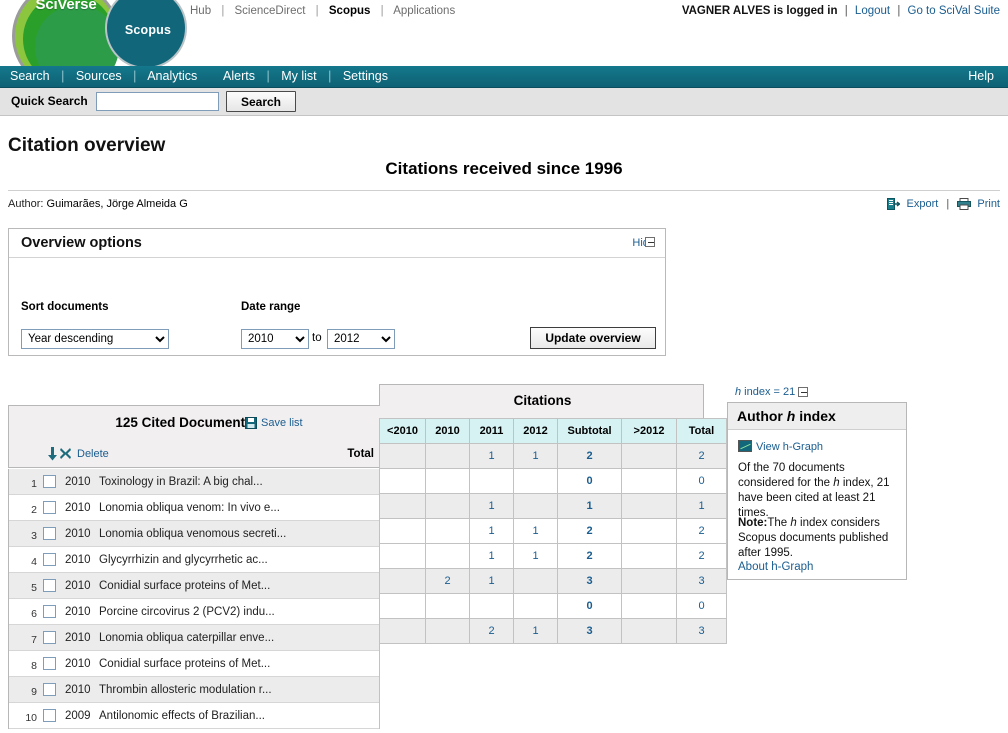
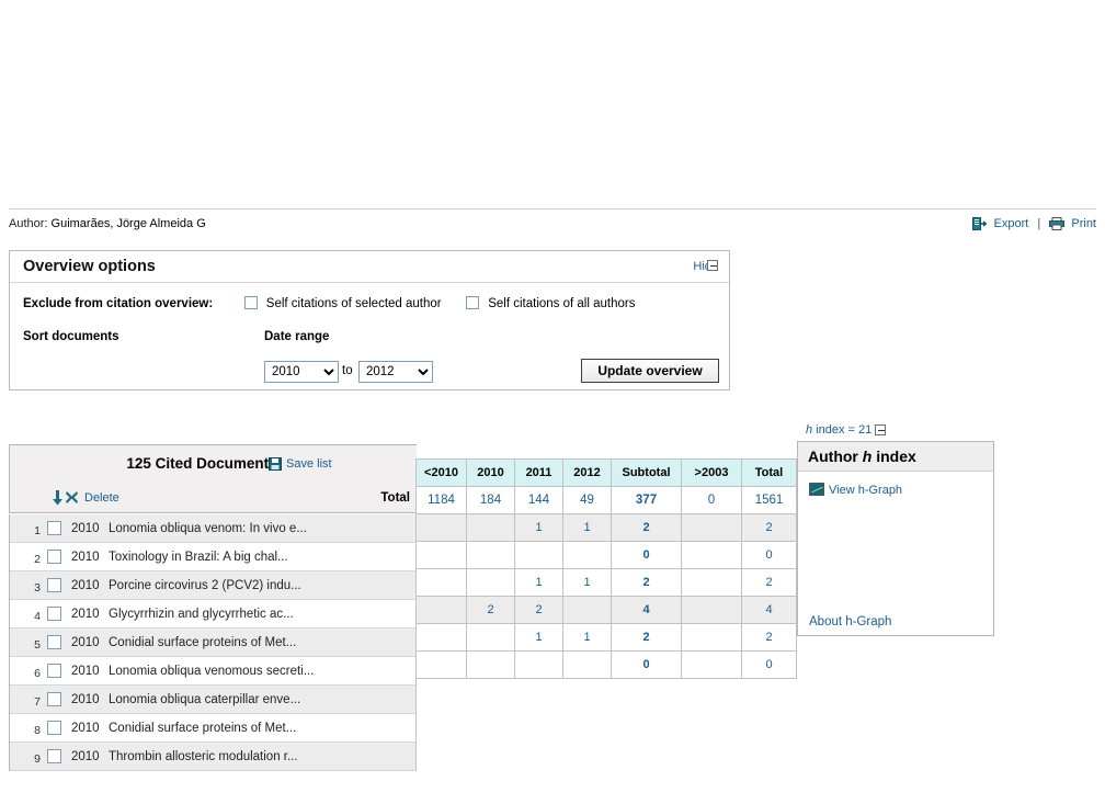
- SciVerse
- Scopus
- Hub | ScienceDirect | Scopus | Applications
- VAGNER ALVES is logged in | Logout | Go to SciVal Suite
- Search | Sources | Analytics Alerts | My list | Settings
- Help
- Quick Search
- Search
- Citation overview
- Citations received since 1996
  Author: Guimarães, Jörge Almeida G
  Export | Print
  Overview options
+ Exclude from citation overview: Self citations of selected author Self citations of all authors
  Sort documents
  Date range
- Year descending
  2010
  to
  2012
  Update overview
- Citations
  125 Cited Document
  Save list
  Delete
  Total
- <2010	2010	2011	2012	Subtotal	>2012	Total
+ <2010	2010	2011	2012	Subtotal	>2003	Total
+ 1184	184	144	49	377	0	1561
  		1	1	2		2
  				0		0
- 		1		1		1
  		1	1	2		2
+ 	2	2		4		4
  		1	1	2		2
- 	2	1		3		3
  				0		0
- 		2	1	3		3
  1
  2010
- Toxinology in Brazil: A big chal...
+ Lonomia obliqua venom: In vivo e...
  2
  2010
- Lonomia obliqua venom: In vivo e...
+ Toxinology in Brazil: A big chal...
  3
  2010
- Lonomia obliqua venomous secreti...
+ Porcine circovirus 2 (PCV2) indu...
  4
  2010
  Glycyrrhizin and glycyrrhetic ac...
  5
  2010
  Conidial surface proteins of Met...
  6
  2010
- Porcine circovirus 2 (PCV2) indu...
+ Lonomia obliqua venomous secreti...
  7
  2010
  Lonomia obliqua caterpillar enve...
  8
  2010
  Conidial surface proteins of Met...
  9
  2010
  Thrombin allosteric modulation r...
- 10
- 2009
- Antilonomic effects of Brazilian...
  h index = 21
  Author h index
  View h-Graph
- Of the 70 documents considered for the h index, 21 have been cited at least 21 times.
- Note:The h index considers Scopus documents published after 1995.
  About h-Graph
